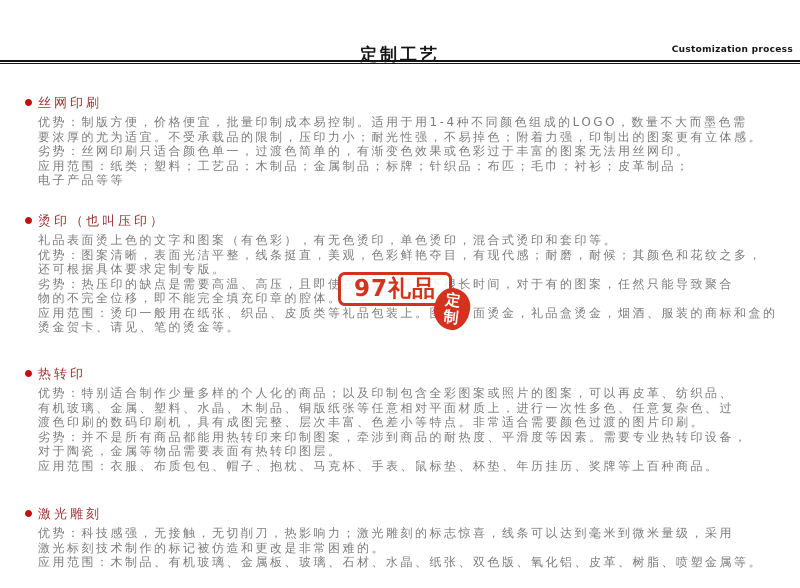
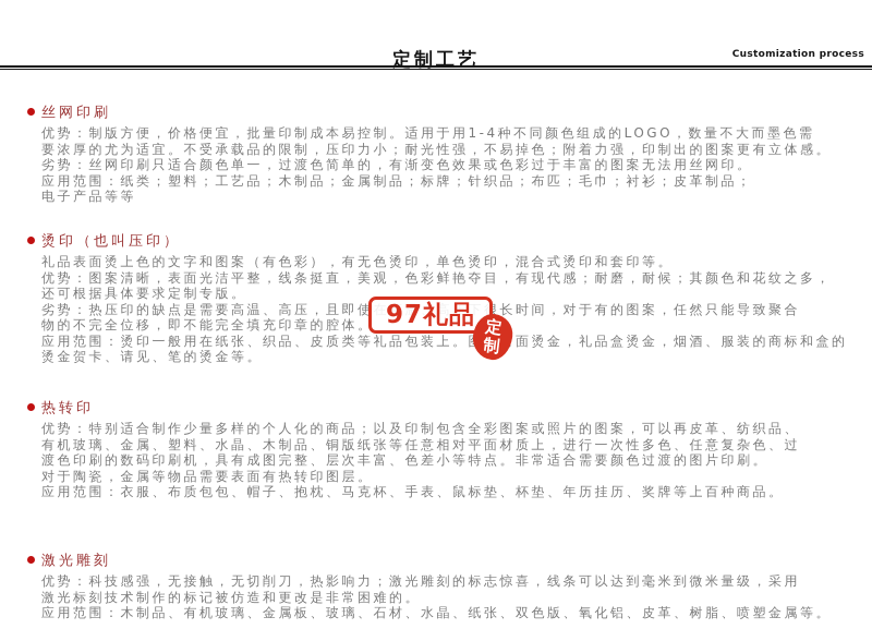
  定制工艺
  Customization process
  丝网印刷
  优势：制版方便，价格便宜，批量印制成本易控制。适用于用1-4种不同颜色组成的LOGO，数量不大而墨色需
  要浓厚的尤为适宜。不受承载品的限制，压印力小；耐光性强，不易掉色；附着力强，印制出的图案更有立体感。
  劣势：丝网印刷只适合颜色单一，过渡色简单的，有渐变色效果或色彩过于丰富的图案无法用丝网印。
  应用范围：纸类；塑料；工艺品；木制品；金属制品；标牌；针织品；布匹；毛巾；衬衫；皮革制品；
  电子产品等等
  烫印（也叫压印）
  礼品表面烫上色的文字和图案（有色彩），有无色烫印，单色烫印，混合式烫印和套印等。
  优势：图案清晰，表面光洁平整，线条挺直，美观，色彩鲜艳夺目，有现代感；耐磨，耐候；其颜色和花纹之多，
  还可根据具体要求定制专版。
  劣势：热压印的缺点是需要高温、高压，且即使在高温、高压下很长时间，对于有的图案，任然只能导致聚合
  物的不完全位移，即不能完全填充印章的腔体。
  应用范围：烫印一般用在纸张、织品、皮质类等礼品包装上。面烫金，礼品盒烫金，烟酒、服装的商标和盒的
  烫金贺卡、请见、笔的烫金等。
  热转印
  优势：特别适合制作少量多样的个人化的商品；以及印制包含全彩图案或照片的图案，可以再皮革、纺织品、
  有机玻璃、金属、塑料、水晶、木制品、铜版纸张等任意相对平面材质上，进行一次性多色、任意复杂色、过
  渡色印刷的数码印刷机，具有成图完整、层次丰富、色差小等特点。非常适合需要颜色过渡的图片印刷。
- 劣势：并不是所有商品都能用热转印来印制图案，牵涉到商品的耐热度、平滑度等因素。需要专业热转印设备，
  对于陶瓷，金属等物品需要表面有热转印图层。
  应用范围：衣服、布质包包、帽子、抱枕、马克杯、手表、鼠标垫、杯垫、年历挂历、奖牌等上百种商品。
  激光雕刻
  优势：科技感强，无接触，无切削刀，热影响力；激光雕刻的标志惊喜，线条可以达到毫米到微米量级，采用
  激光标刻技术制作的标记被仿造和更改是非常困难的。
  应用范围：木制品、有机玻璃、金属板、玻璃、石材、水晶、纸张、双色版、氧化铝、皮革、树脂、喷塑金属等。
  97礼品
